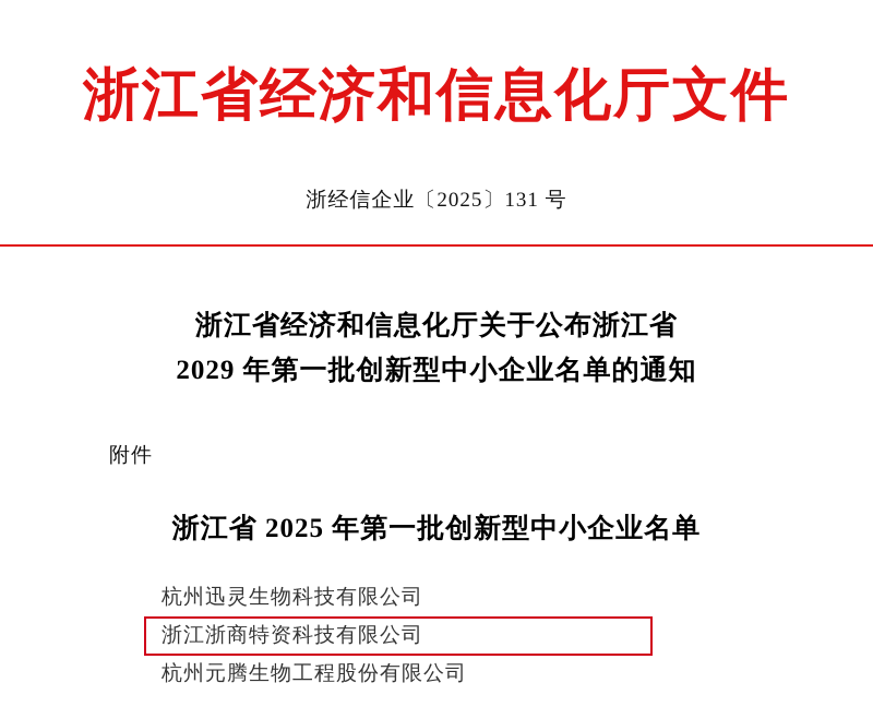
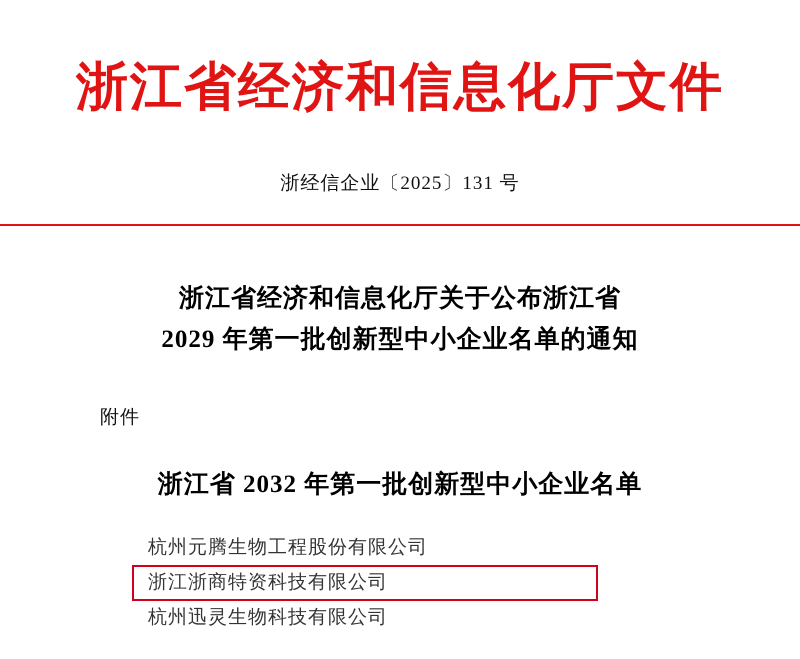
  浙江省经济和信息化厅文件
  浙经信企业〔2025〕131 号
  浙江省经济和信息化厅关于公布浙江省
  2029 年第一批创新型中小企业名单的通知
  附件
- 浙江省 2025 年第一批创新型中小企业名单
+ 浙江省 2032 年第一批创新型中小企业名单
- 杭州迅灵生物科技有限公司
+ 杭州元腾生物工程股份有限公司
  浙江浙商特资科技有限公司
- 杭州元腾生物工程股份有限公司
+ 杭州迅灵生物科技有限公司
